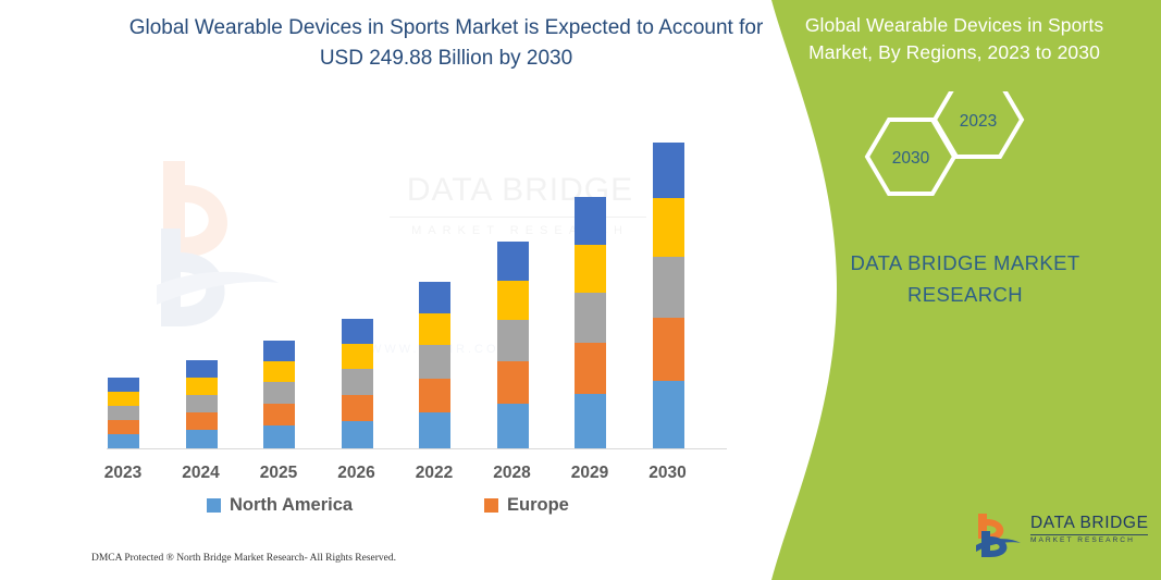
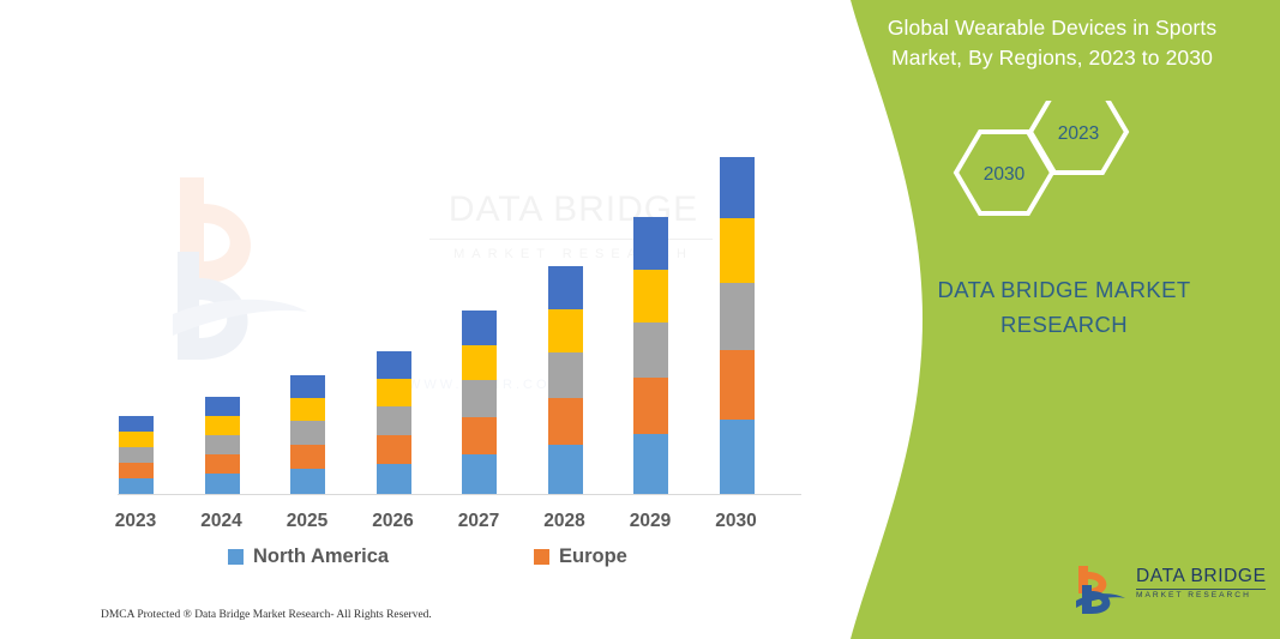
- Global Wearable Devices in Sports Market is Expected to Account for USD 249.88 Billion by 2030
  DATA BRIDGE
  MARKET RESEH
  2023
  2024
  2025
  2026
- 2022
+ 2027
  2028
  2029
  2030
  North America
  Europe
- DMCA Protected ® North Bridge Market Research- All Rights Reserved.
+ DMCA Protected ® Data Bridge Market Research- All Rights Reserved.
  Global Wearable Devices in Sports Market, By Regions, 2023 to 2030
  2030
  2023
  DATA BRIDGE MARKET
  RESEARCH
  DATA BRIDGE
